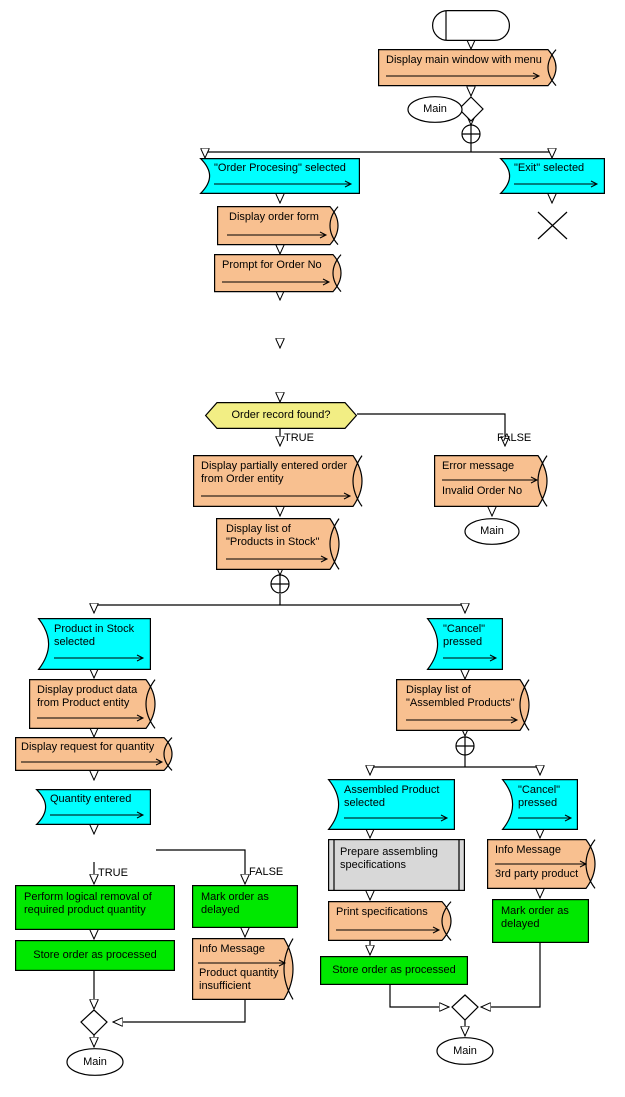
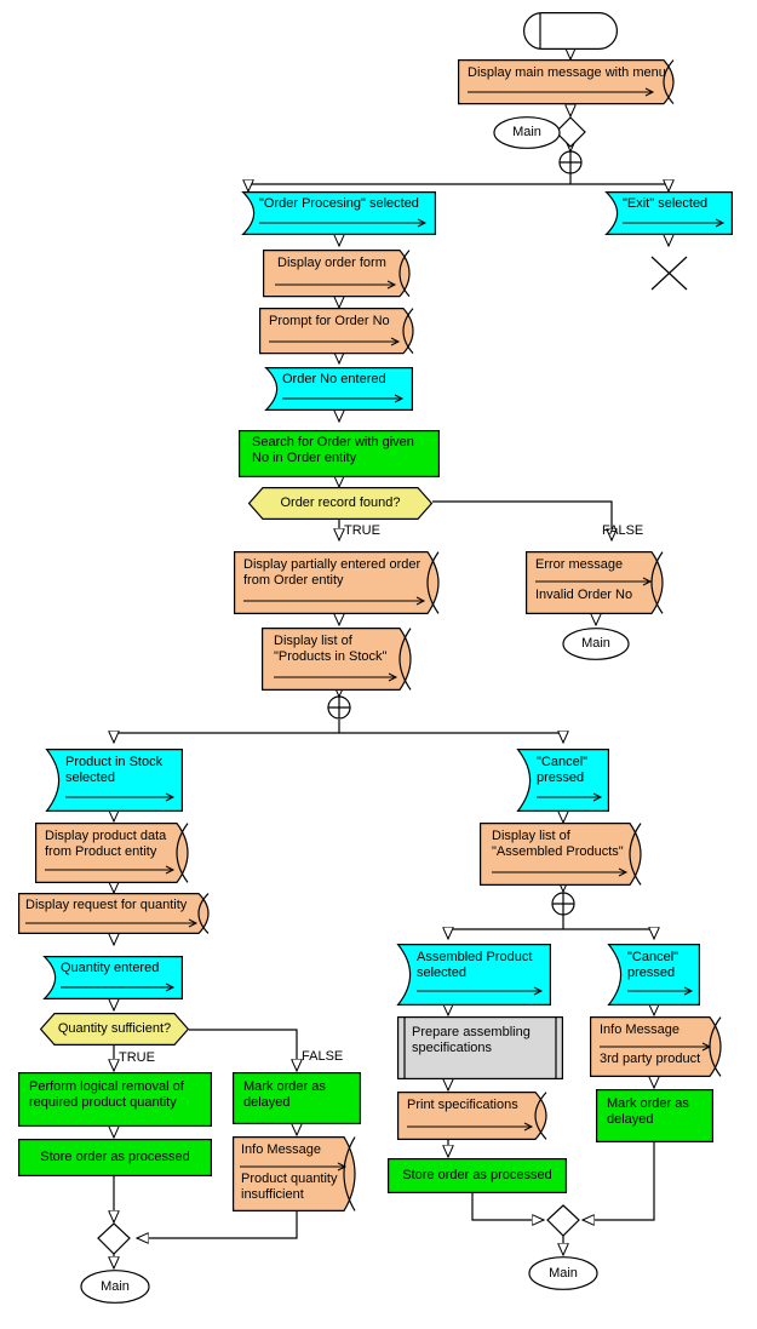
- Display main window with menu
+ Display main message with menu
  Main
  "Order Procesing" selected
  "Exit" selected
  Display order form
  Prompt for Order No
+ Order No entered
+ Search for Order with given
+ No in Order entity
  Order record found?
  TRUE
  FALSE
  Display partially entered order
  from Order entity
  Error message
  Invalid Order No
  Main
  Display list of
  "Products in Stock"
  Product in Stock
  selected
  "Cancel"
  pressed
  Display product data
  from Product entity
  Display list of
  "Assembled Products"
  Display request for quantity
  Quantity entered
+ Quantity sufficient?
  TRUE
  FALSE
  Assembled Product
  selected
  "Cancel"
  pressed
  Perform logical removal of
  required product quantity
  Mark order as
  delayed
  Prepare assembling
  specifications
  Info Message
  3rd party product
  Store order as processed
  Info Message
  Product quantity
  insufficient
  Print specifications
  Mark order as
  delayed
  Store order as processed
  Main
  Main
